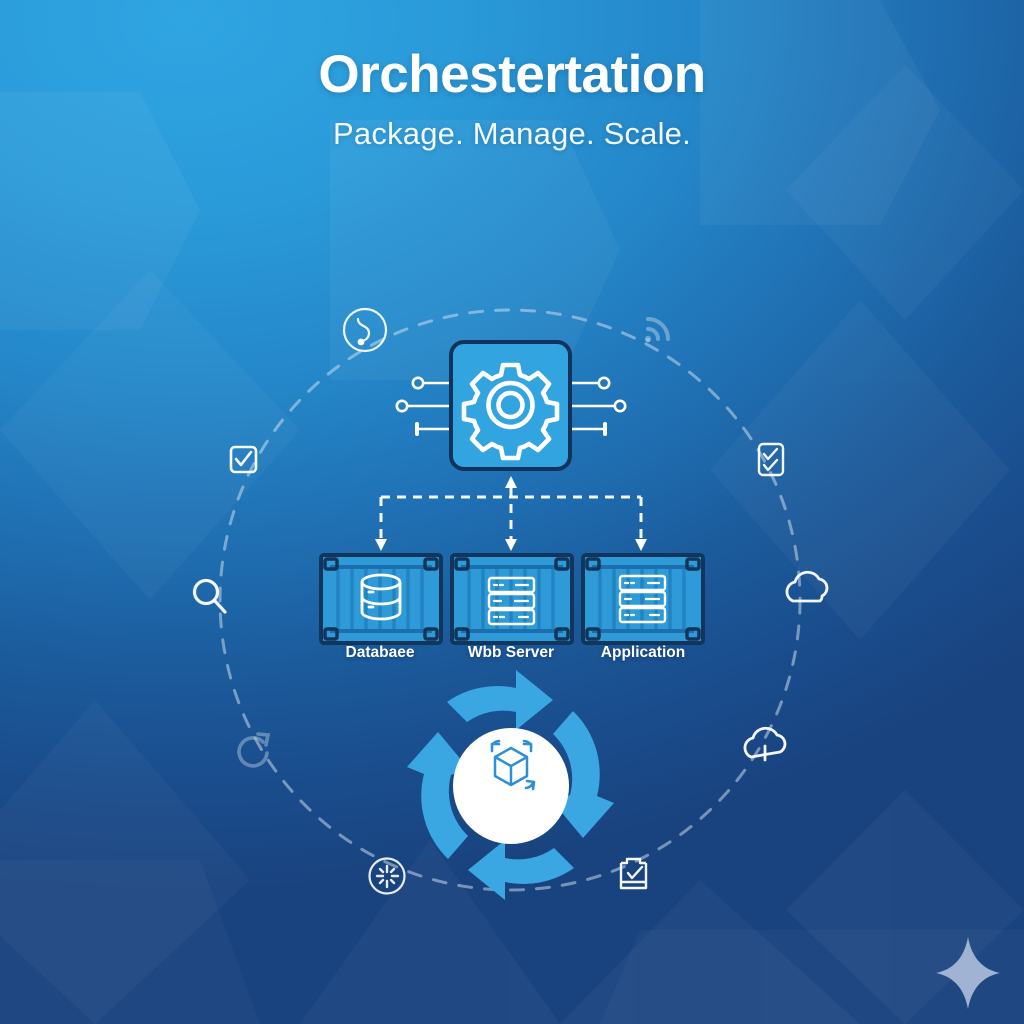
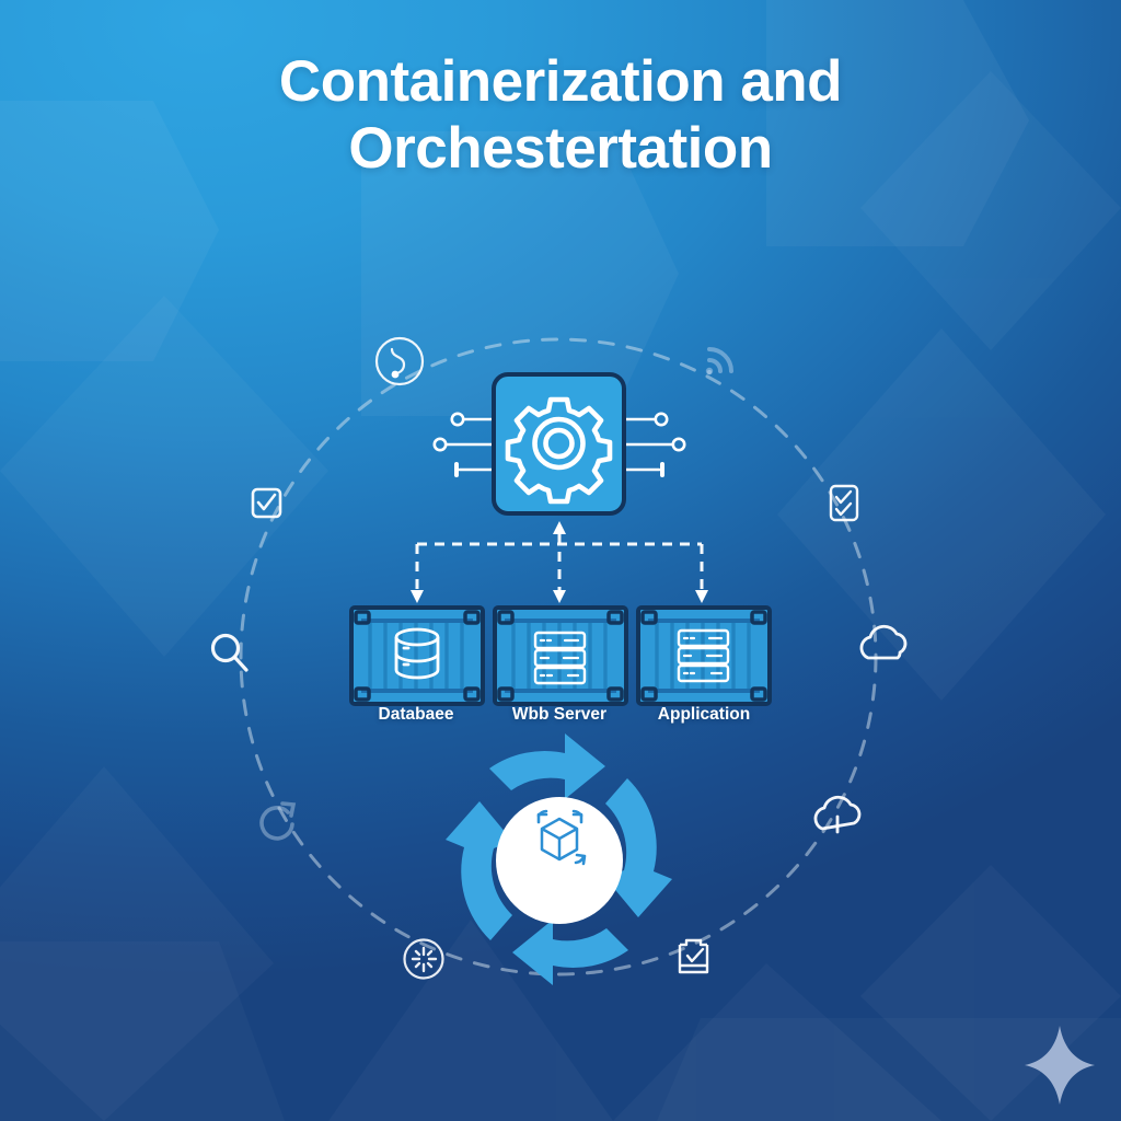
+ Containerization and
  Orchestertation
- Package. Manage. Scale.
  Databaee
  Wbb Server
  Application
